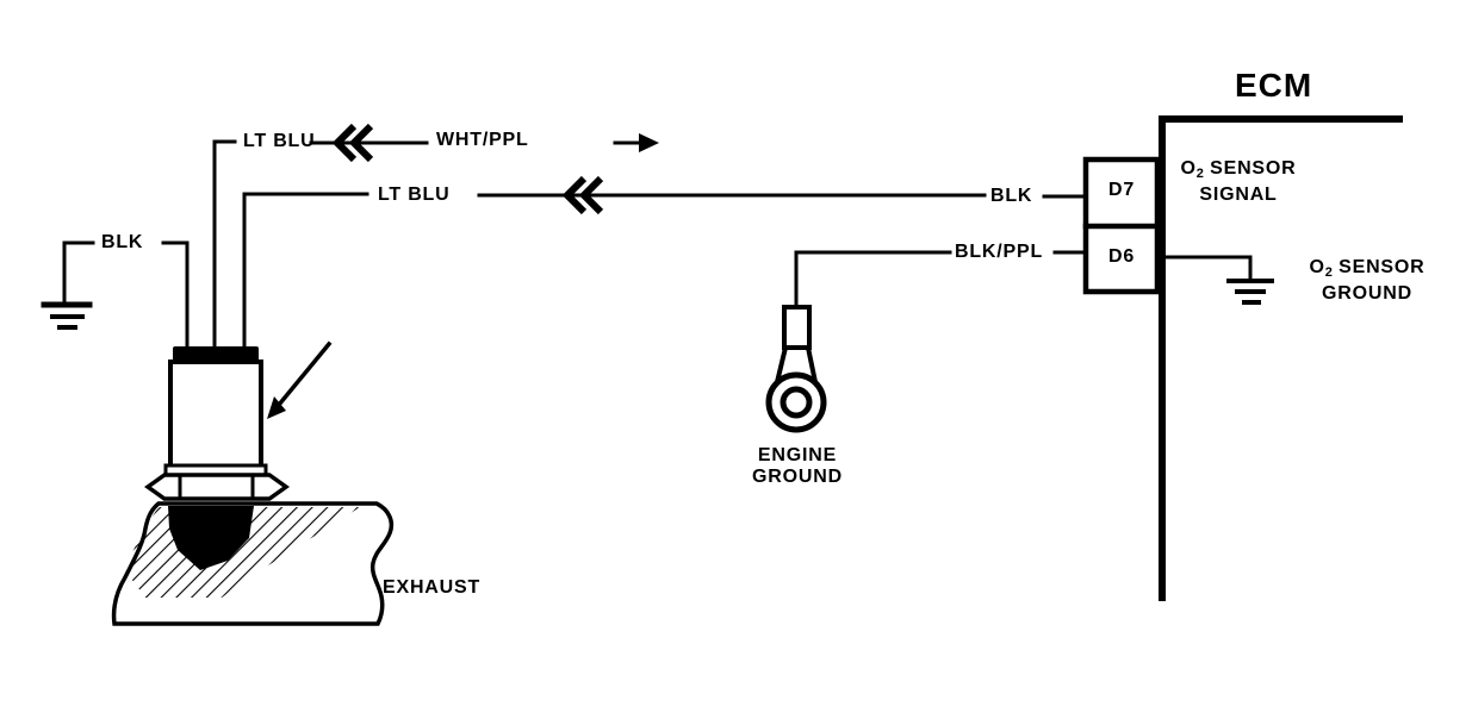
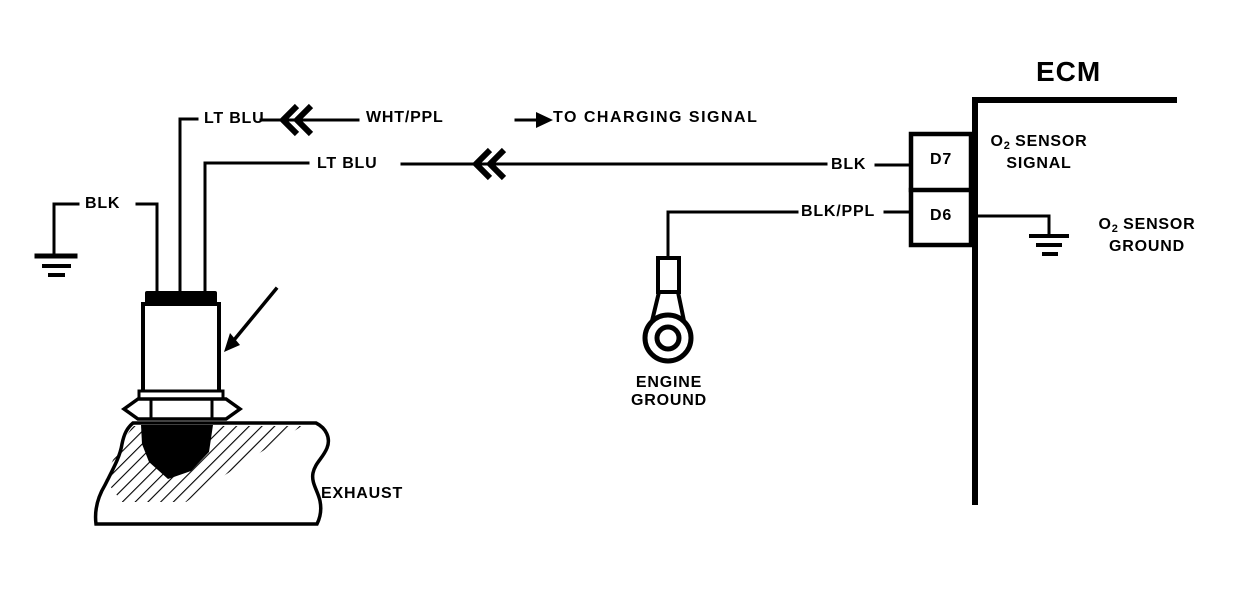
  LT BLU
  WHT/PPL
+ TO CHARGING SIGNAL
  LT BLU
  BLK
  ENGINE
  GROUND
  EXHAUST
  BLK
  BLK/PPL
  D7
  D6
  ECM
  O2 SENSOR
  SIGNAL
  O2 SENSOR
  GROUND
